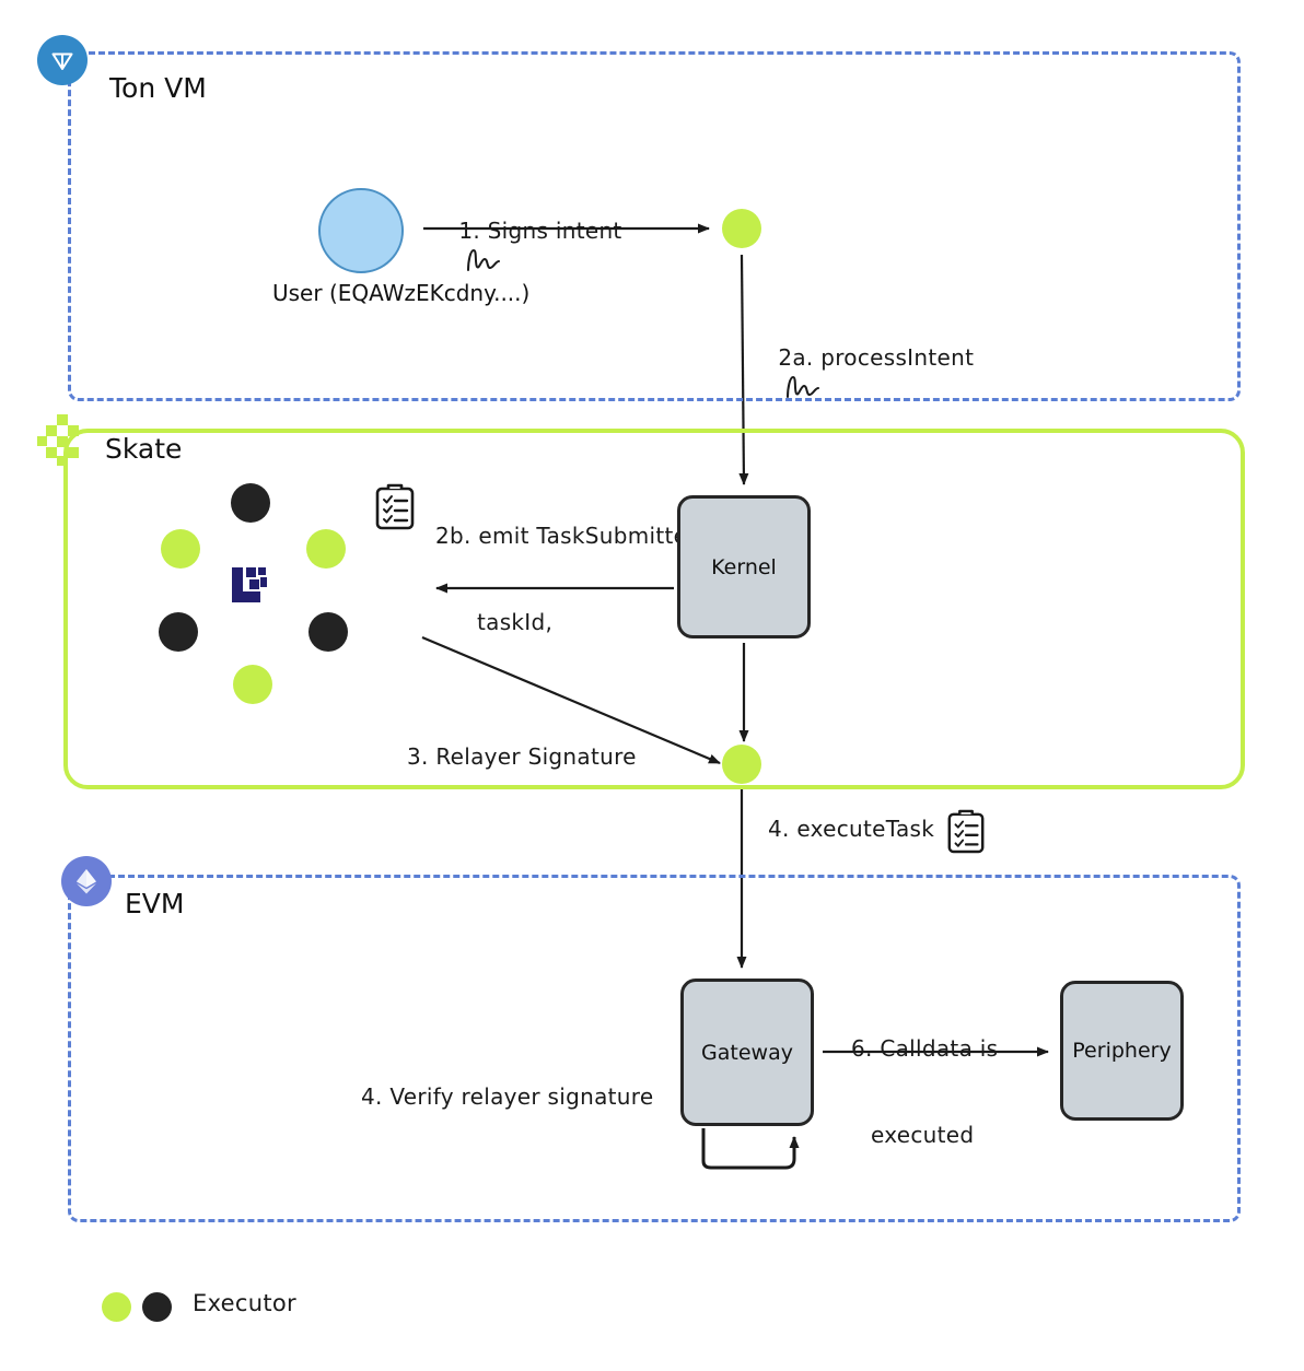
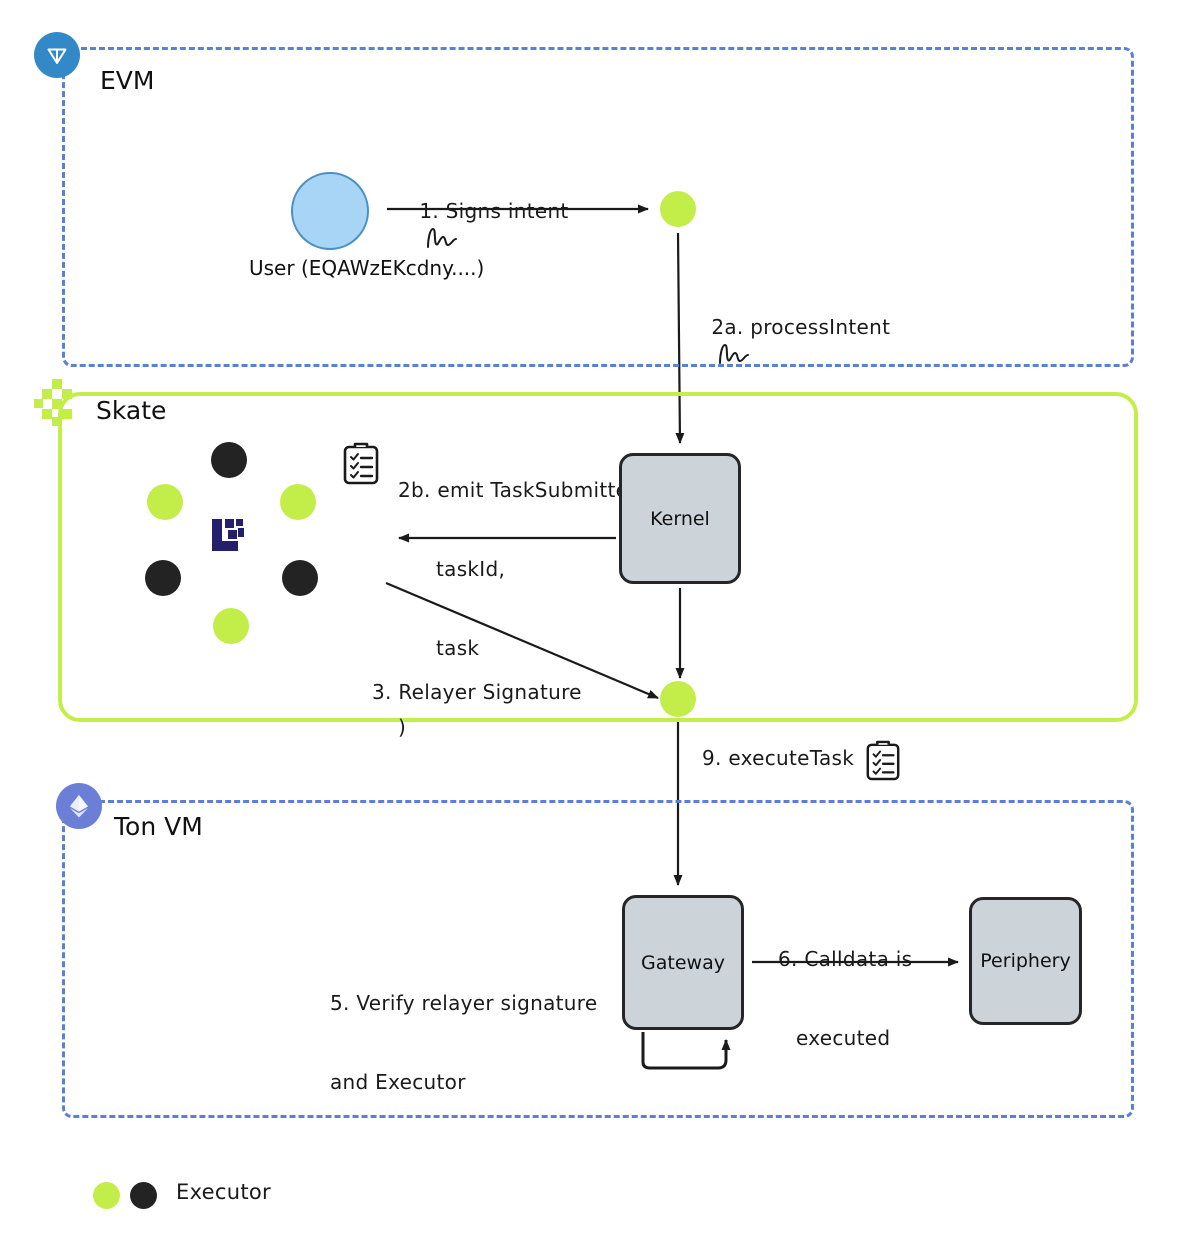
- Ton VM
+ EVM
  Skate
- EVM
+ Ton VM
  User (EQAWzEKcdny....)
  1. Signs intent
  2a. processIntent
  2b. emit TaskSubmitt
  taskId,
+ task
+ )
  Kernel
  3. Relayer Signature
- 4. executeTask
+ 9. executeTask
- 4. Verify relayer signature
+ 5. Verify relayer signature
+ and Executor
  Gateway
  6. Calldata is
  executed
  Periphery
  Executor
